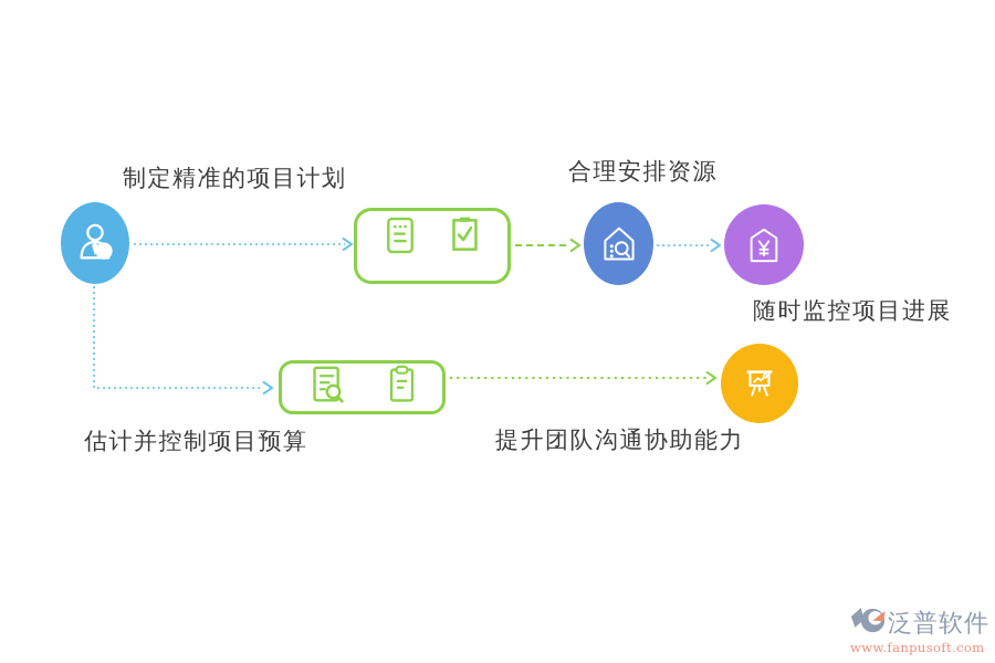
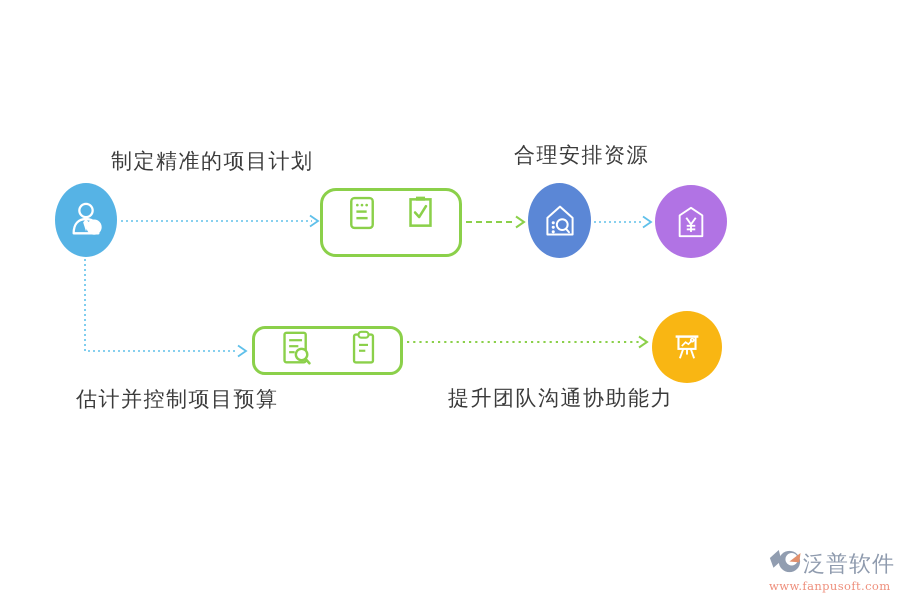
  制定精准的项目计划
  合理安排资源
- 随时监控项目进展
  估计并控制项目预算
  提升团队沟通协助能力
  泛普软件
  www.fanpusoft.com
